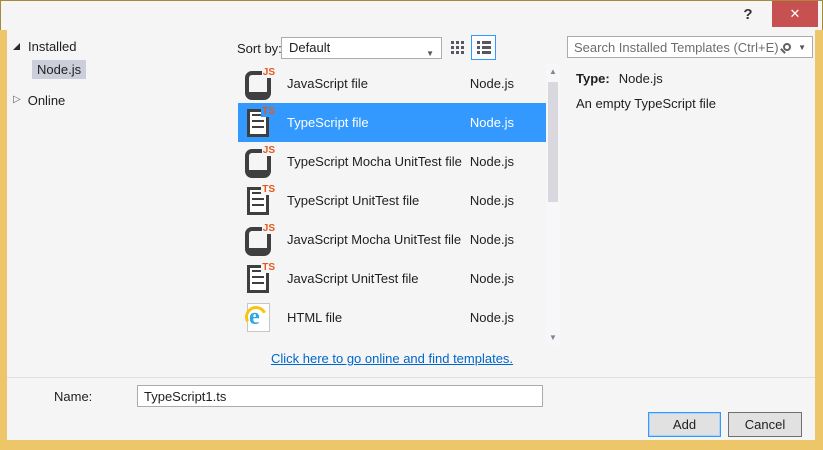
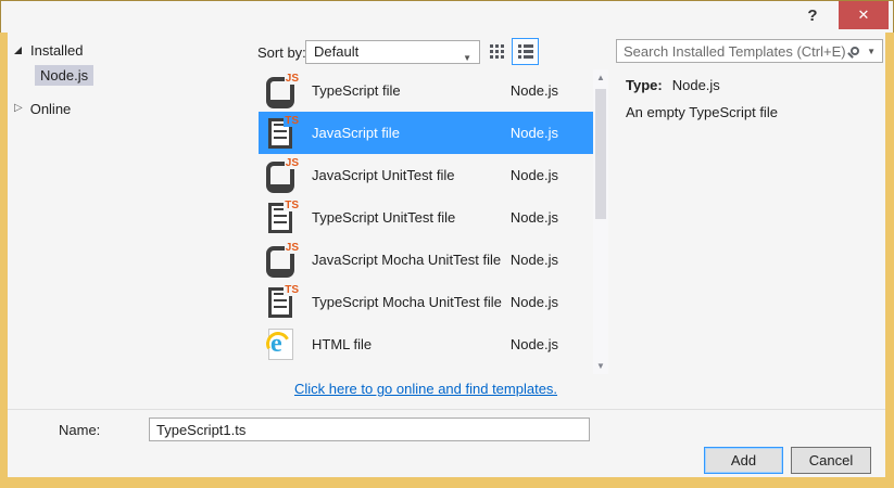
  ?
  ✕
  Installed
  Node.js
  ▷
  Online
  Sort by:
  Default
  ▼
  Search Installed Templates (Ctrl+E)
  ▼
  JS
- JavaScript file
+ TypeScript file
  Node.js
  TS
- TypeScript file
+ JavaScript file
  Node.js
  JS
- TypeScript Mocha UnitTest file
+ JavaScript UnitTest file
  Node.js
  TS
  TypeScript UnitTest file
  Node.js
  JS
  JavaScript Mocha UnitTest file
  Node.js
  TS
- JavaScript UnitTest file
+ TypeScript Mocha UnitTest file
  Node.js
  e
  HTML file
  Node.js
  ▲
  ▼
  Click here to go online and find templates.
  Type: Node.js
  An empty TypeScript file
  Name:
  TypeScript1.ts
  Add
  Cancel
